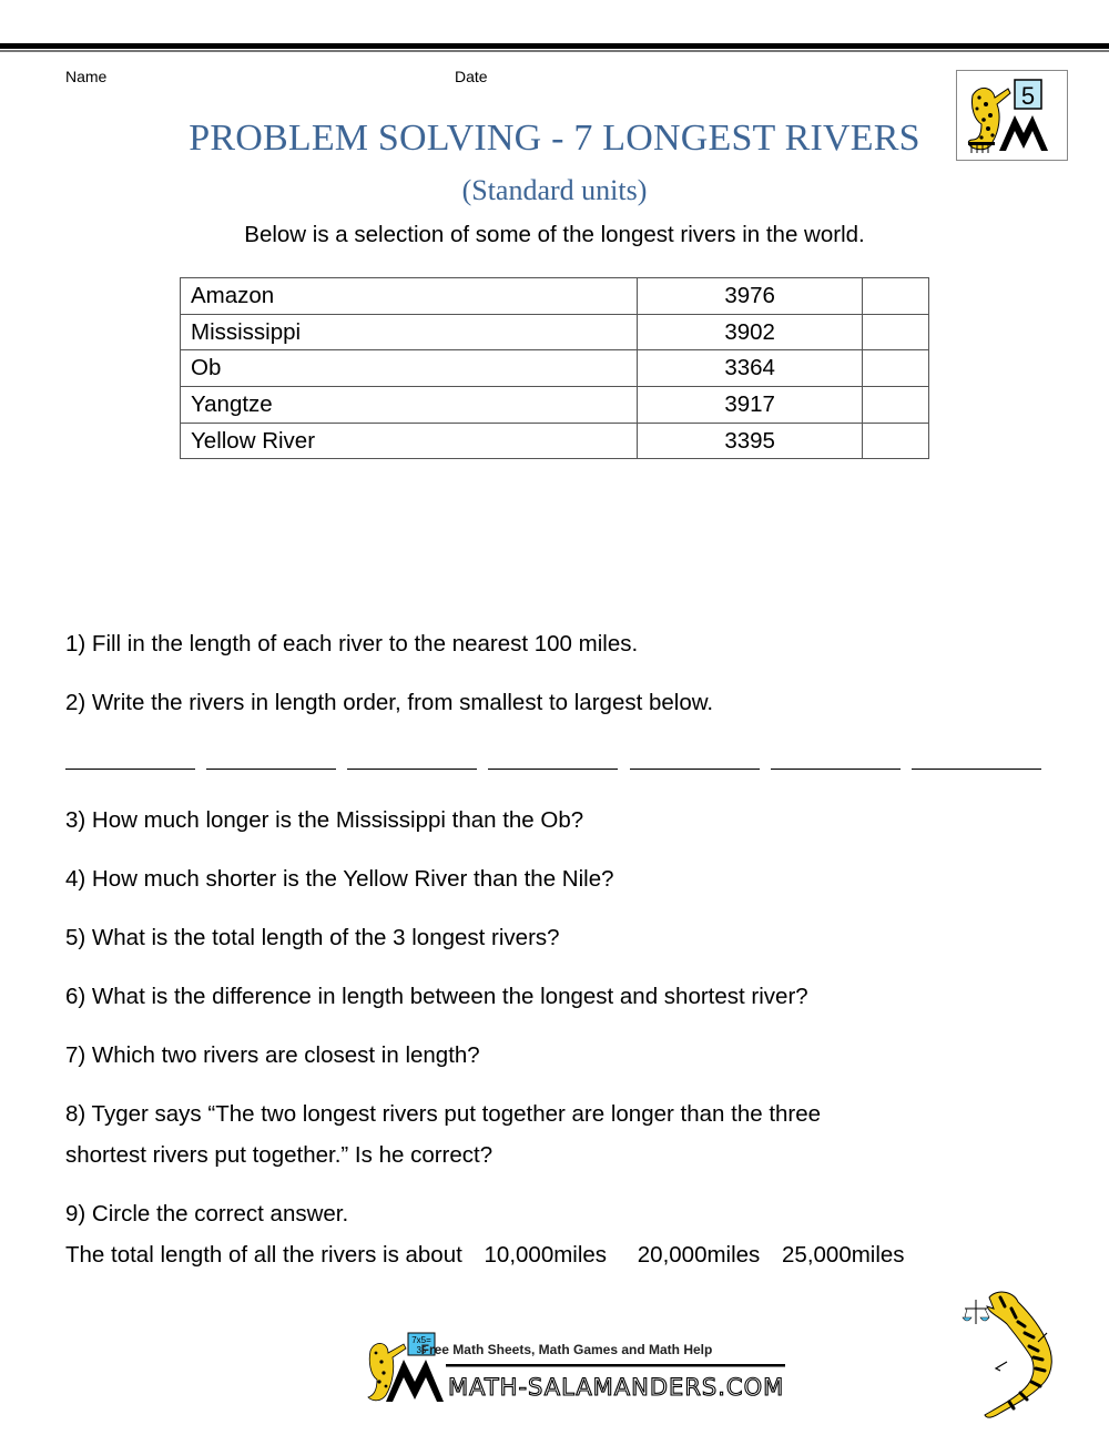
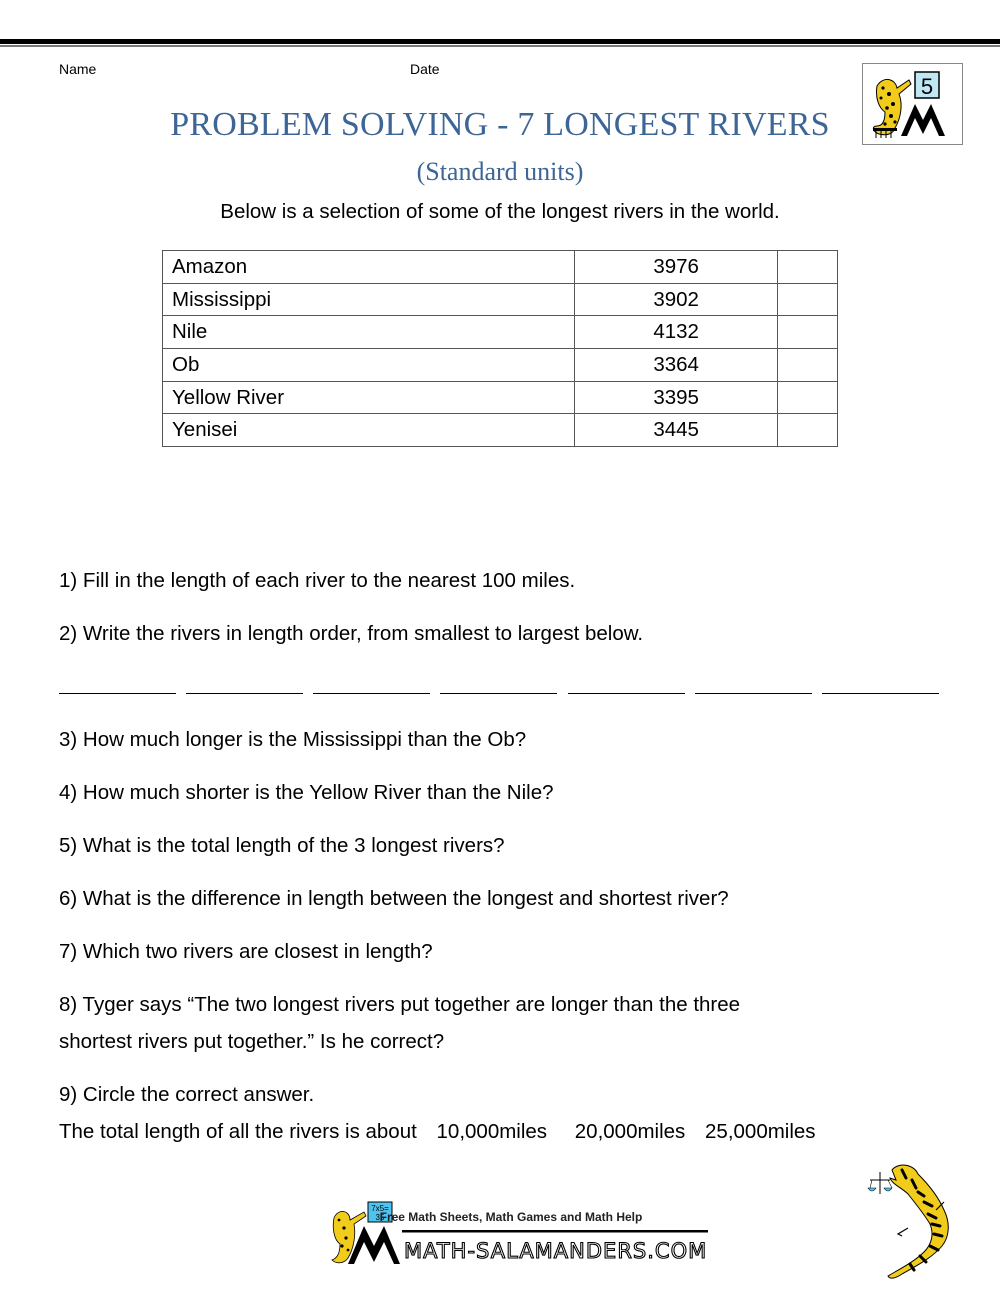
  Name
  Date
  5
  PROBLEM SOLVING - 7 LONGEST RIVERS
  (Standard units)
  Below is a selection of some of the longest rivers in the world.
  Amazon	3976
  Mississippi	3902
+ Nile	4132
  Ob	3364
- Yangtze	3917
  Yellow River	3395
+ Yenisei	3445
  1) Fill in the length of each river to the nearest 100 miles.
  2) Write the rivers in length order, from smallest to largest below.
  3) How much longer is the Mississippi than the Ob?
  4) How much shorter is the Yellow River than the Nile?
  5) What is the total length of the 3 longest rivers?
  6) What is the difference in length between the longest and shortest river?
  7) Which two rivers are closest in length?
  8) Tyger says “The two longest rivers put together are longer than the three
  shortest rivers put together.” Is he correct?
  9) Circle the correct answer.
  The total length of all the rivers is about 10,000miles 20,000miles 25,000miles
  7x5=
  35
  Free Math Sheets, Math Games and Math Help
  MATH-SALAMANDERS.COM
